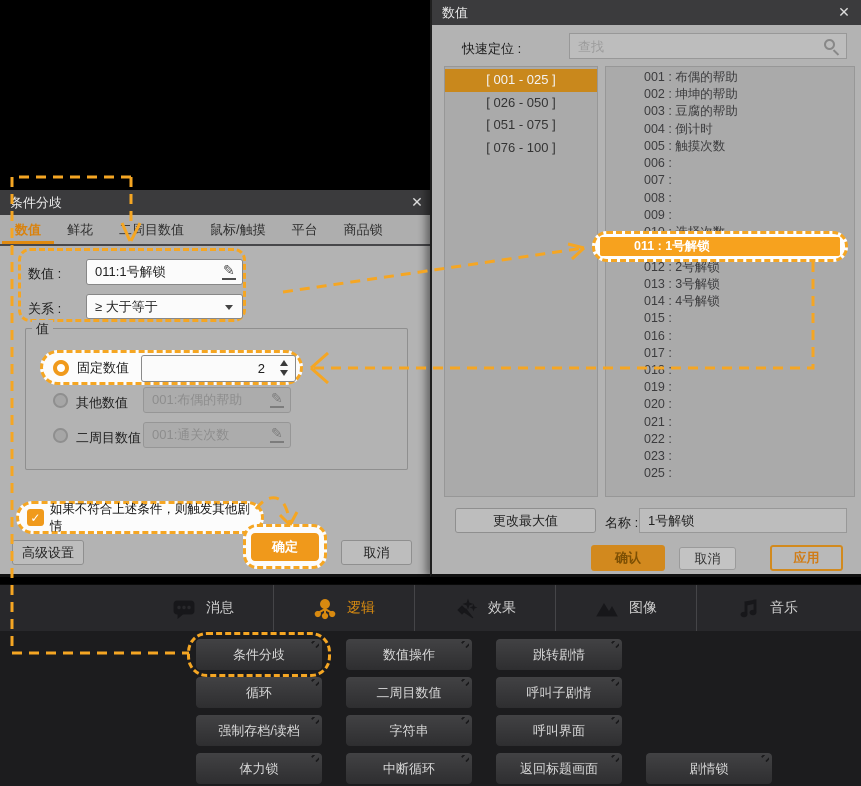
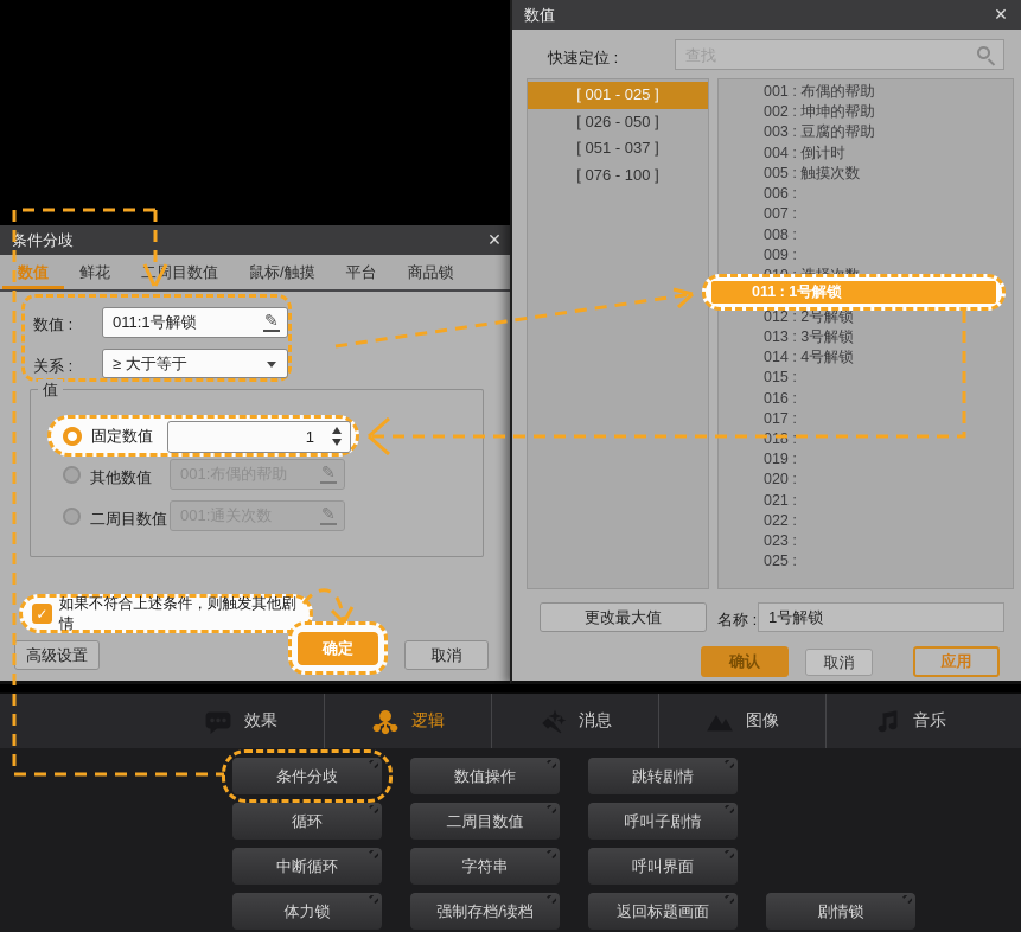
- 消息
+ 效果
  逻辑
- 效果
+ 消息
  图像
  音乐
  条件分歧
  数值操作
  跳转剧情
  循环
  二周目数值
  呼叫子剧情
- 强制存档/读档
+ 中断循环
  字符串
  呼叫界面
  体力锁
- 中断循环
+ 强制存档/读档
  返回标题画面
  剧情锁
  条件分歧
  ✕
  数值
  鲜花
  周目数值
  鼠标/触摸
  平台
  商品锁
  数值 :
  011:1号解锁
  ✎
  关系 :
  ≥ 大于等于
  值
  固定数值
- 2
+ 1
  其他数值
  001:布偶的帮助
  ✎
  二周目数值
  001:通关次数
  ✎
  ✓
  如果不符合上述条件，则触发其他剧情
  高级设置
  确定
  取消
  数值
  ✕
  快速定位 :
  查找
  [ 001 - 025 ]
  [ 026 - 050 ]
- [ 051 - 075 ]
+ [ 051 - 037 ]
  [ 076 - 100 ]
  001 : 布偶的帮助
  002 : 坤坤的帮助
  003 : 豆腐的帮助
  004 : 倒计时
  005 : 触摸次数
  006 :
  007 :
  008 :
  009 :
  012 : 2号解锁
  013 : 3号解锁
  014 : 4号解锁
  015 :
  016 :
  017 :
  018 :
  019 :
  020 :
  021 :
  022 :
  023 :
  025 :
  011 : 1号解锁
  更改最大值
  名称 :
  1号解锁
  确认
  取消
  应用
